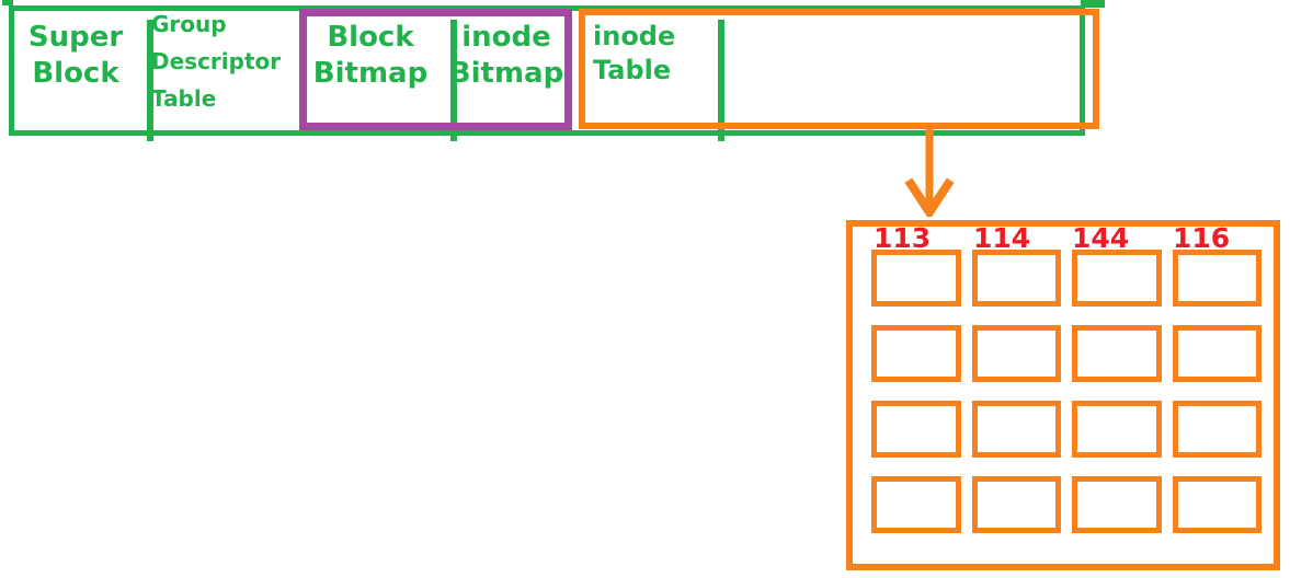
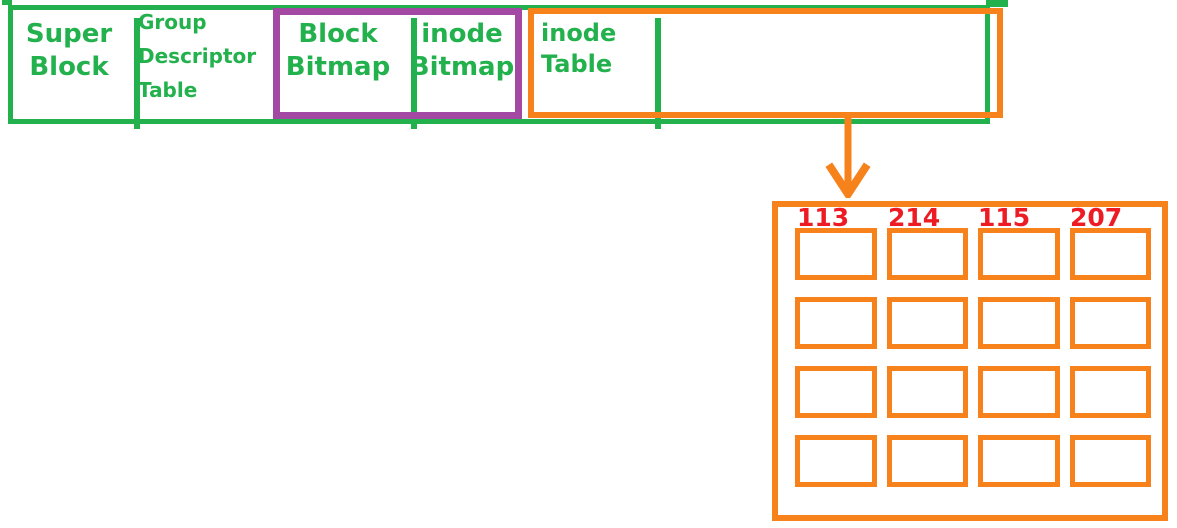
  Super
  Block
  Group
  Descriptor
  Table
  Block
  Bitmap
  inode
  Bitmap
  inode
  Table
  113
- 114
+ 214
- 144
+ 115
- 116
+ 207
